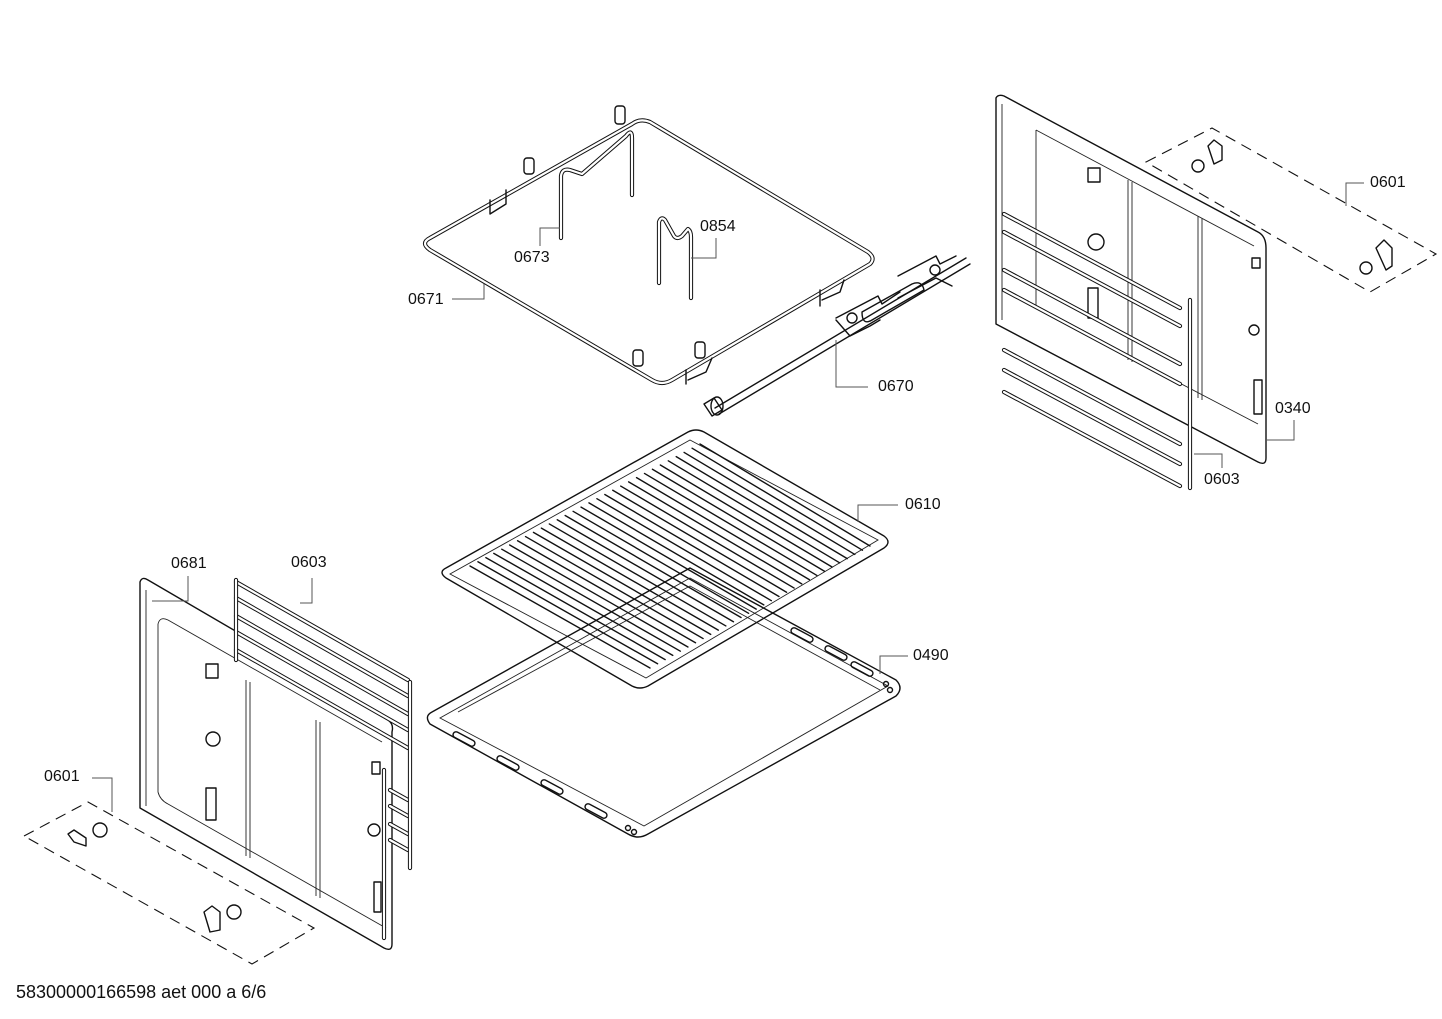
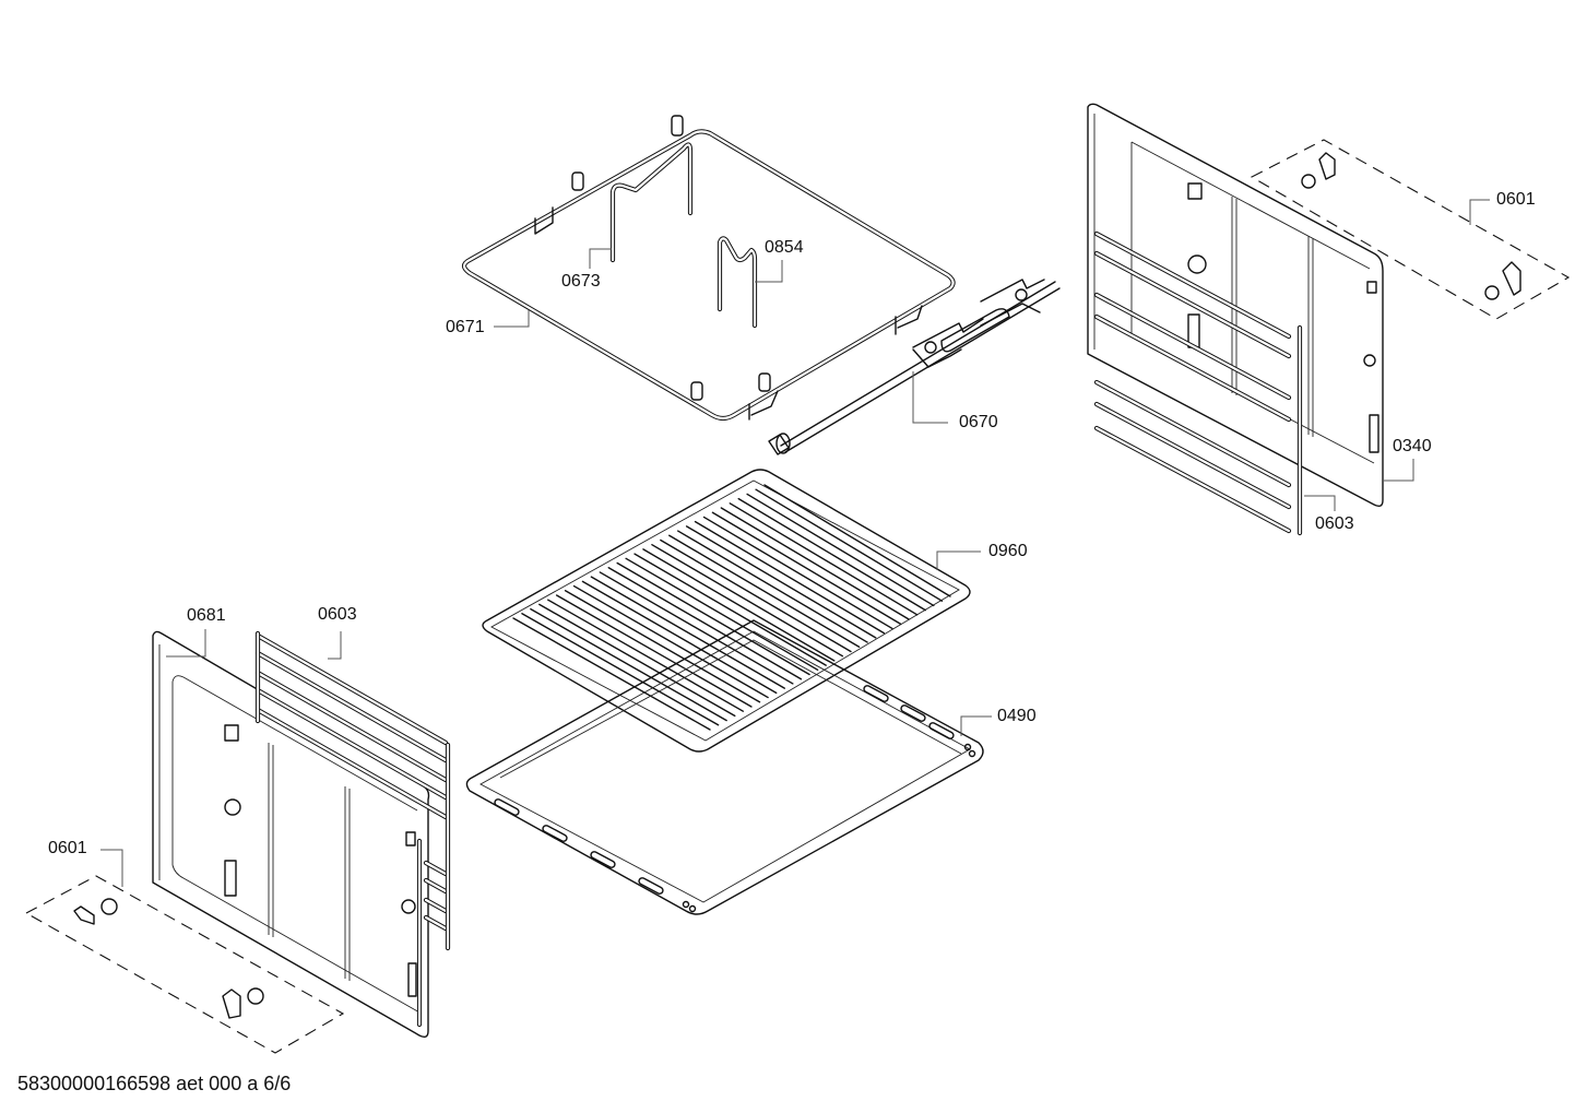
  0671
  0673
  0854
  0670
  0601
  0340
  0603
- 0610
+ 0960
  0490
  0681
  0603
  0601
  58300000166598 aet 000 a 6/6
